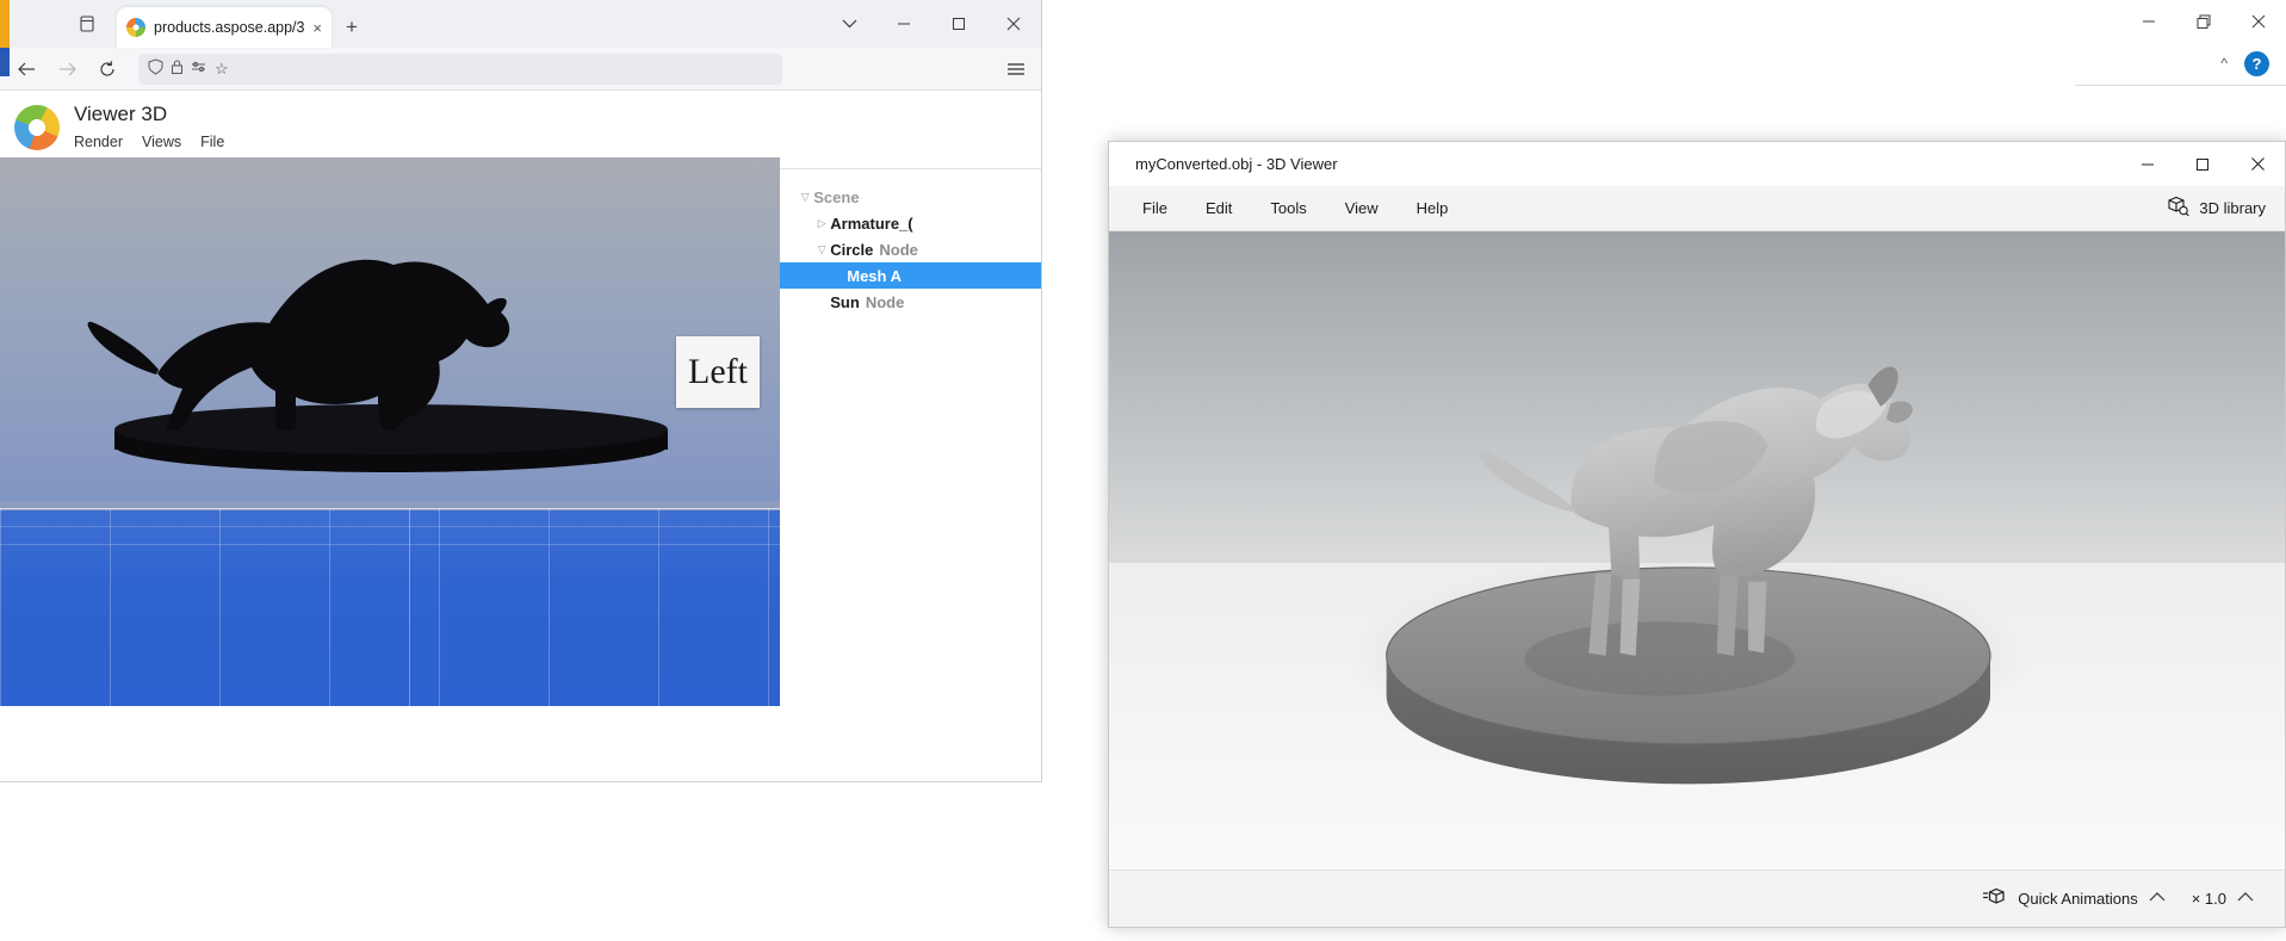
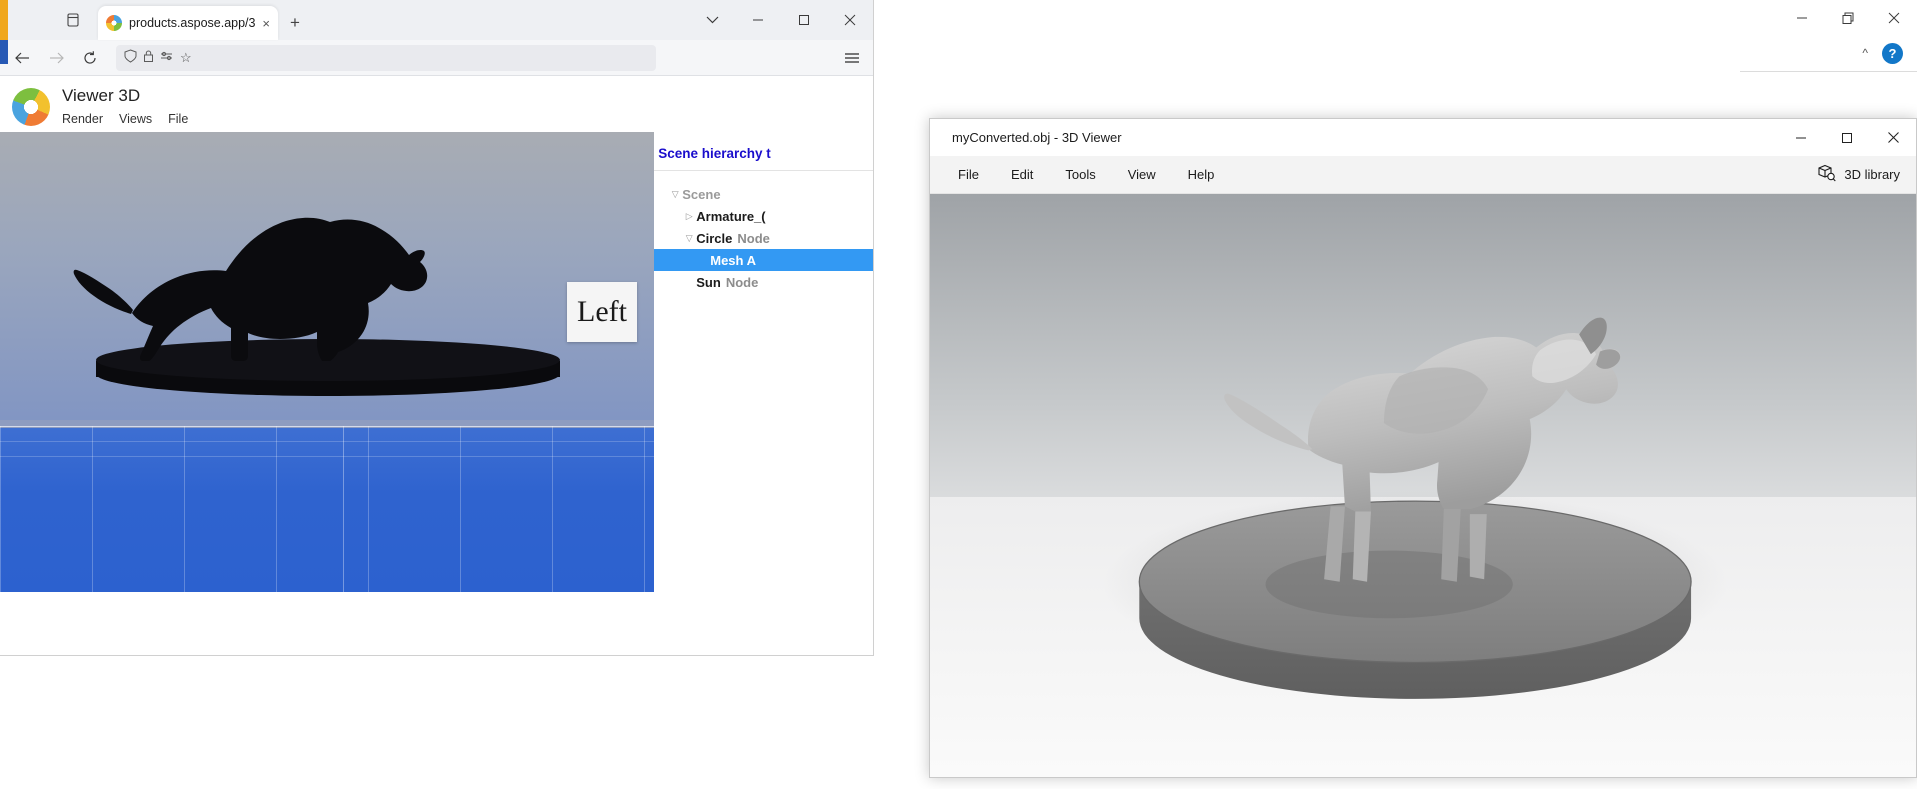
  ^
  ?
  products.aspose.app/3
  ×
  +
  ☆
  Viewer 3D
  Render
  Views
  File
  Left
+ Scene hierarchy t
  ▽
  Scene
  ▷
  Armature_(
  ▽
  Circle
  Node
  Mesh A
  Sun
  Node
  myConverted.obj - 3D Viewer
  File
  Edit
  Tools
  View
  Help
  3D library
- Quick Animations
- × 1.0
